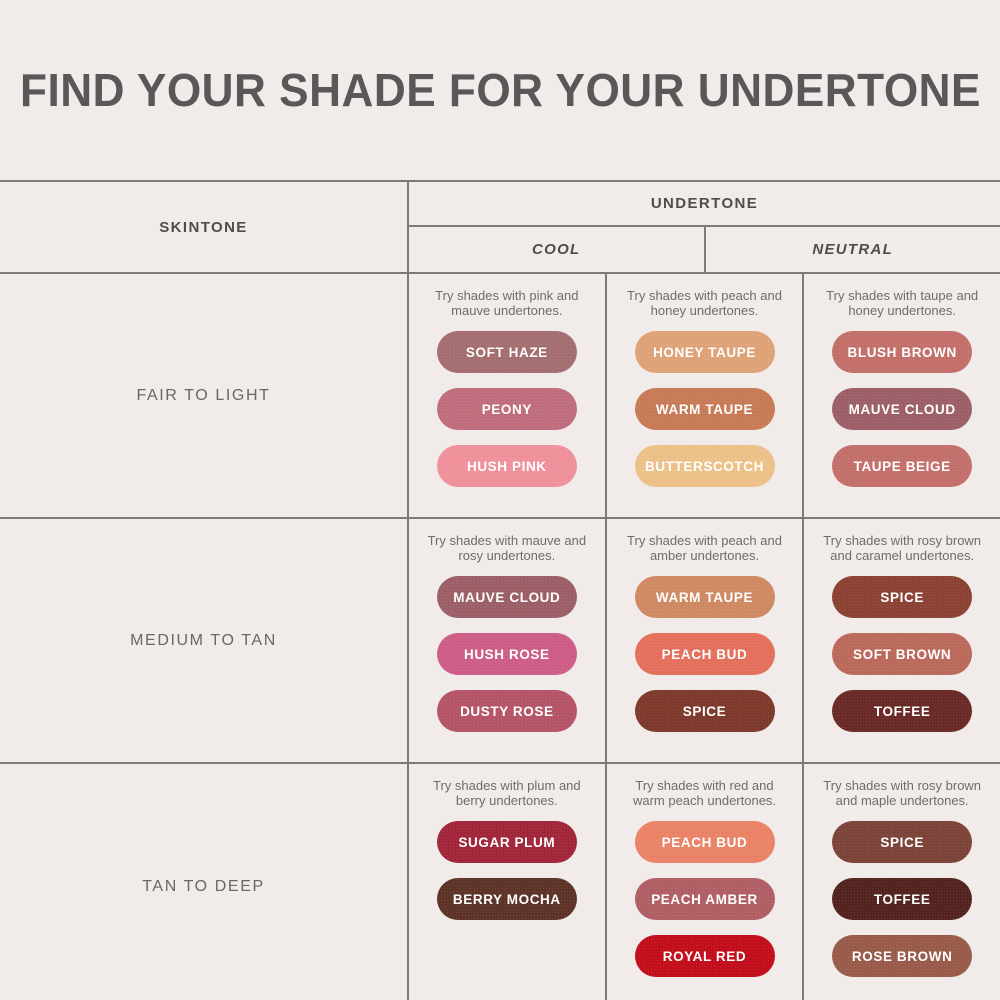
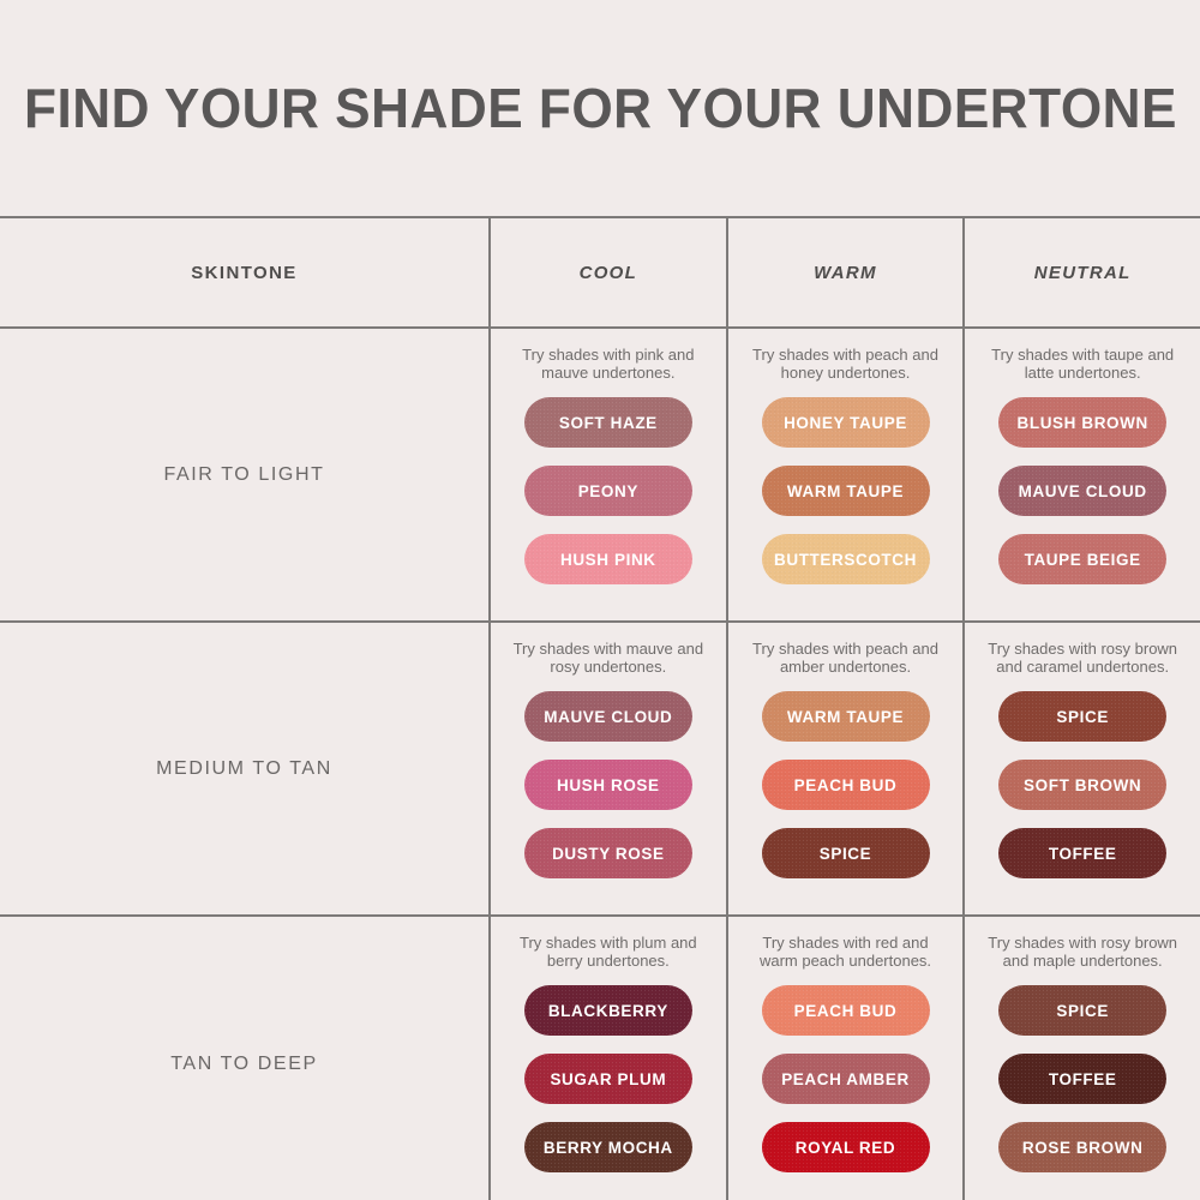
  FIND YOUR SHADE FOR YOUR UNDERTONE
  SKINTONE
- UNDERTONE
  COOL
+ WARM
  NEUTRAL
  FAIR TO LIGHT
  Try shades with pink and mauve undertones.
  SOFT HAZE
  PEONY
  HUSH PINK
  Try shades with peach and honey undertones.
  HONEY TAUPE
  WARM TAUPE
  BUTTERSCOTCH
- Try shades with taupe and honey undertones.
+ Try shades with taupe and latte undertones.
  BLUSH BROWN
  MAUVE CLOUD
  TAUPE BEIGE
  MEDIUM TO TAN
  Try shades with mauve and rosy undertones.
  MAUVE CLOUD
  HUSH ROSE
  DUSTY ROSE
  Try shades with peach and amber undertones.
  WARM TAUPE
  PEACH BUD
  SPICE
  Try shades with rosy brown and caramel undertones.
  SPICE
  SOFT BROWN
  TOFFEE
  TAN TO DEEP
  Try shades with plum and berry undertones.
+ BLACKBERRY
  SUGAR PLUM
  BERRY MOCHA
  Try shades with red and warm peach undertones.
  PEACH BUD
  PEACH AMBER
  ROYAL RED
  Try shades with rosy brown and maple undertones.
  SPICE
  TOFFEE
  ROSE BROWN
